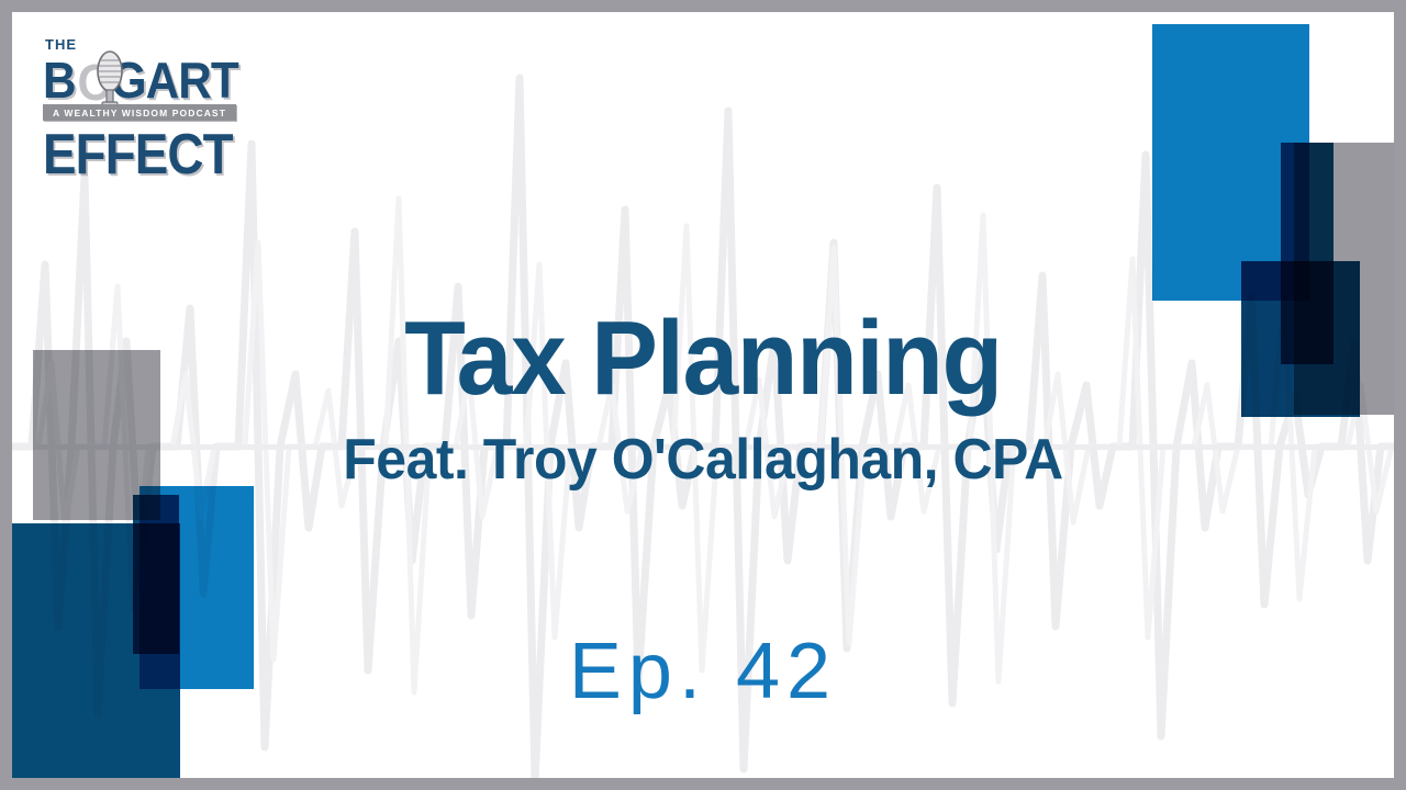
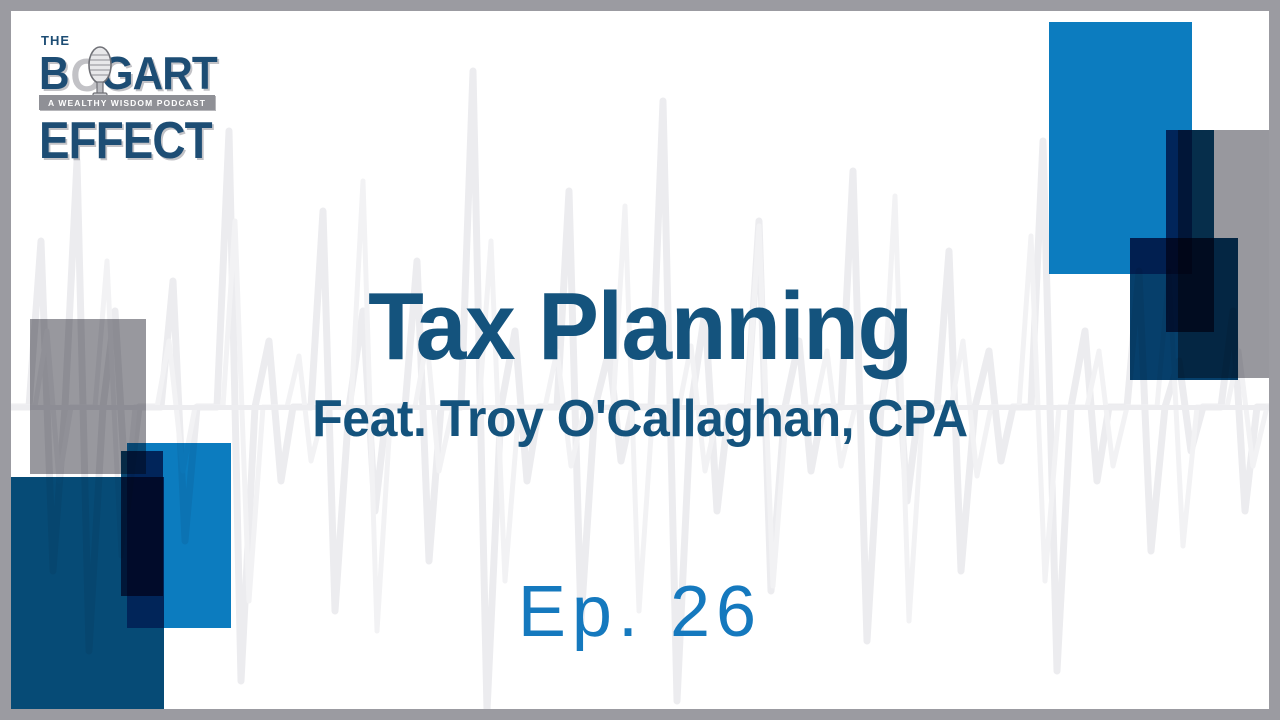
  THE
  BOGART
  A WEALTHY WISDOM PODCAST
  EFFECT
  Tax Planning
  Feat. Troy O'Callaghan, CPA
- Ep. 42
+ Ep. 26
